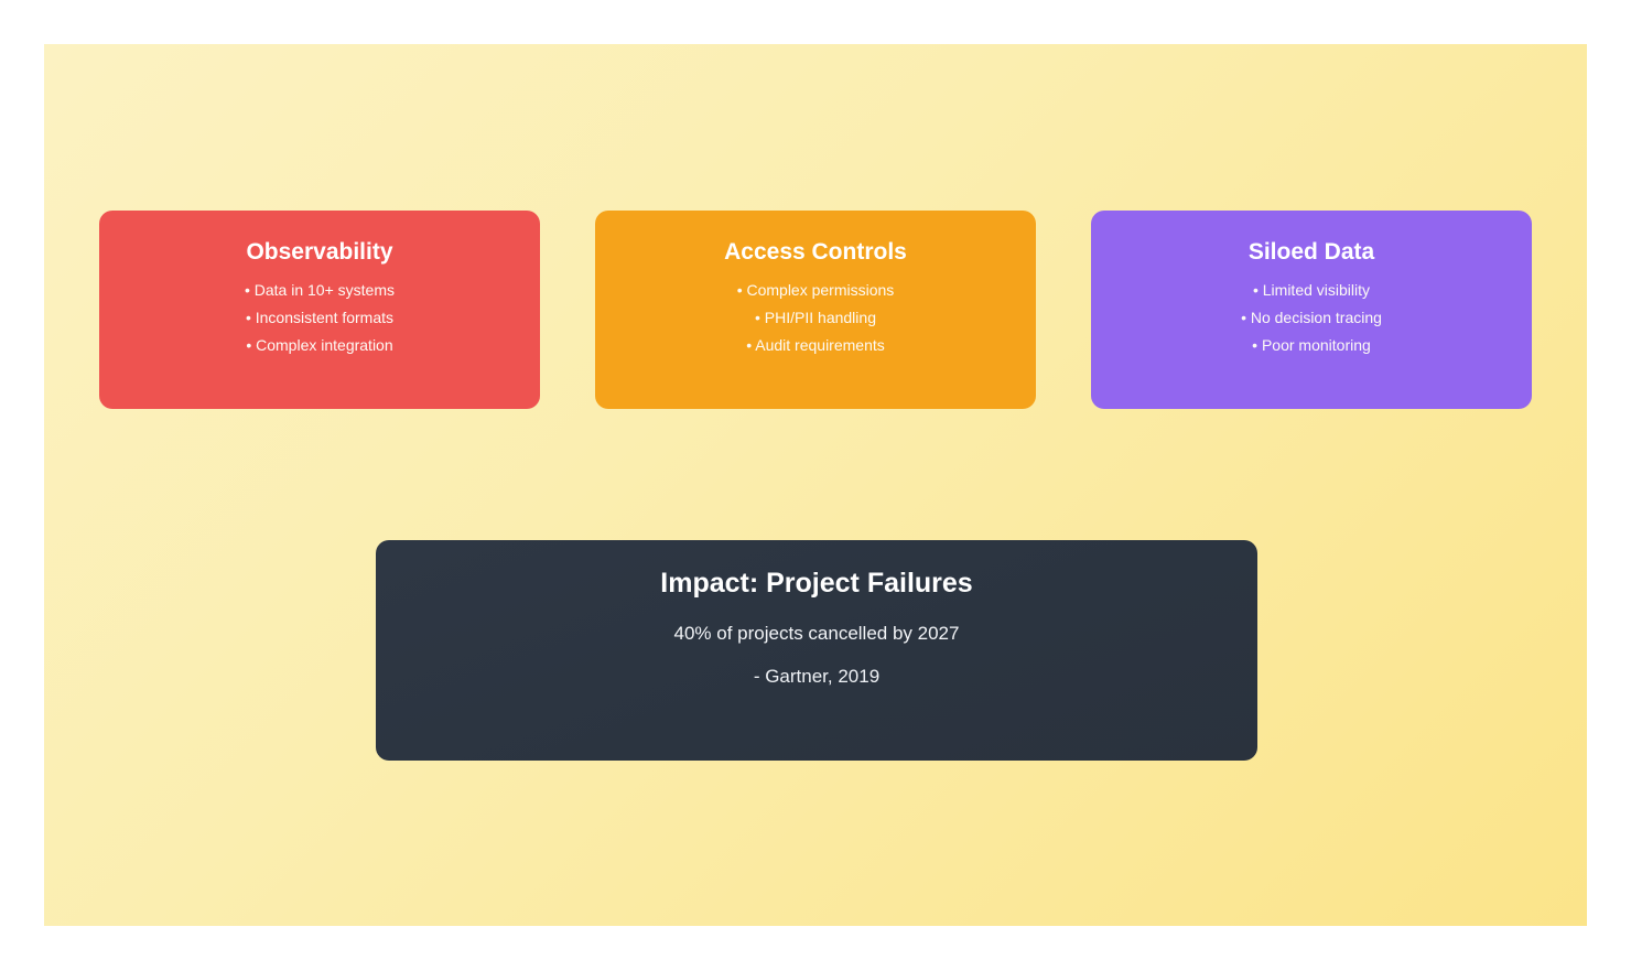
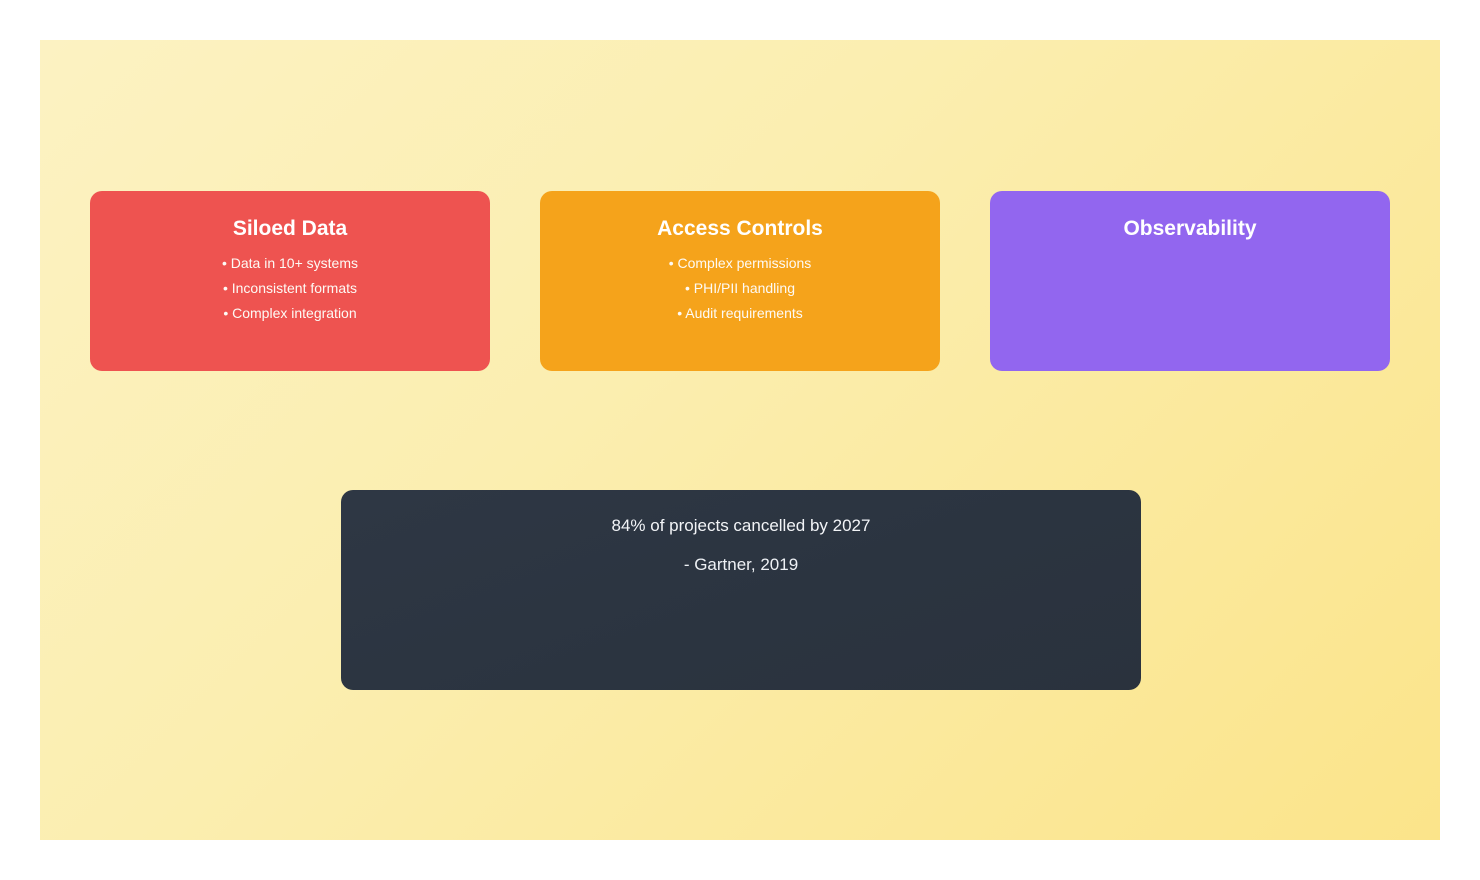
- Observability
+ Siloed Data
  • Data in 10+ systems
  • Inconsistent formats
  • Complex integration
  Access Controls
  • Complex permissions
  • PHI/PII handling
  • Audit requirements
- Siloed Data
+ Observability
- • Limited visibility
- • No decision tracing
- • Poor monitoring
- Impact: Project Failures
- 40% of projects cancelled by 2027
+ 84% of projects cancelled by 2027
  - Gartner, 2019
